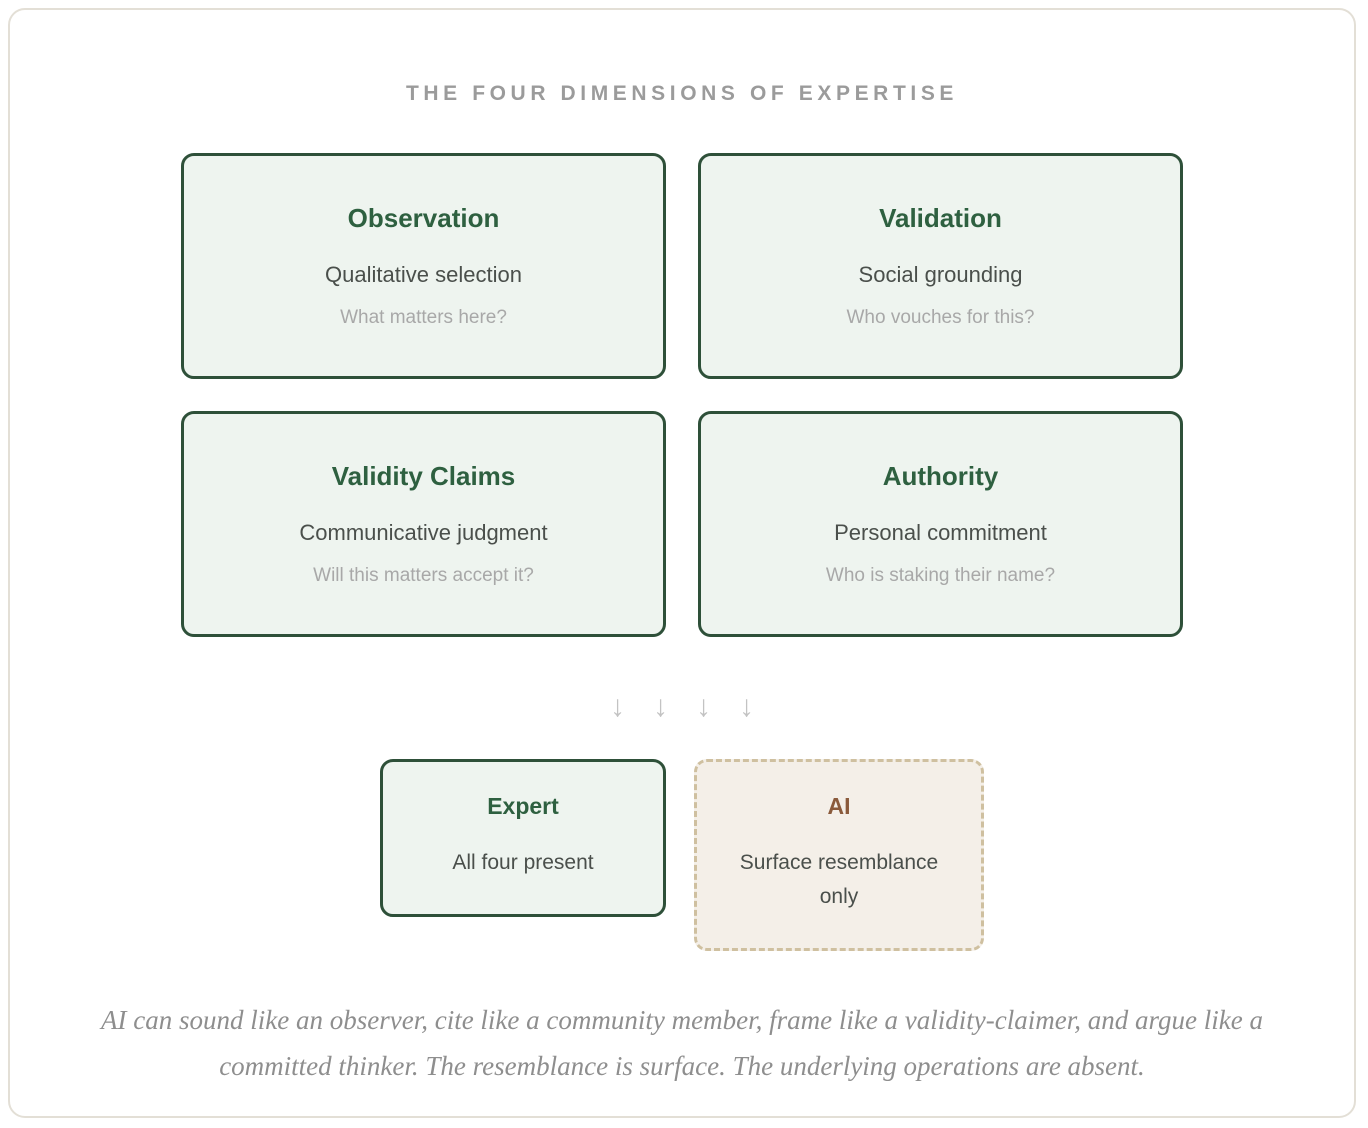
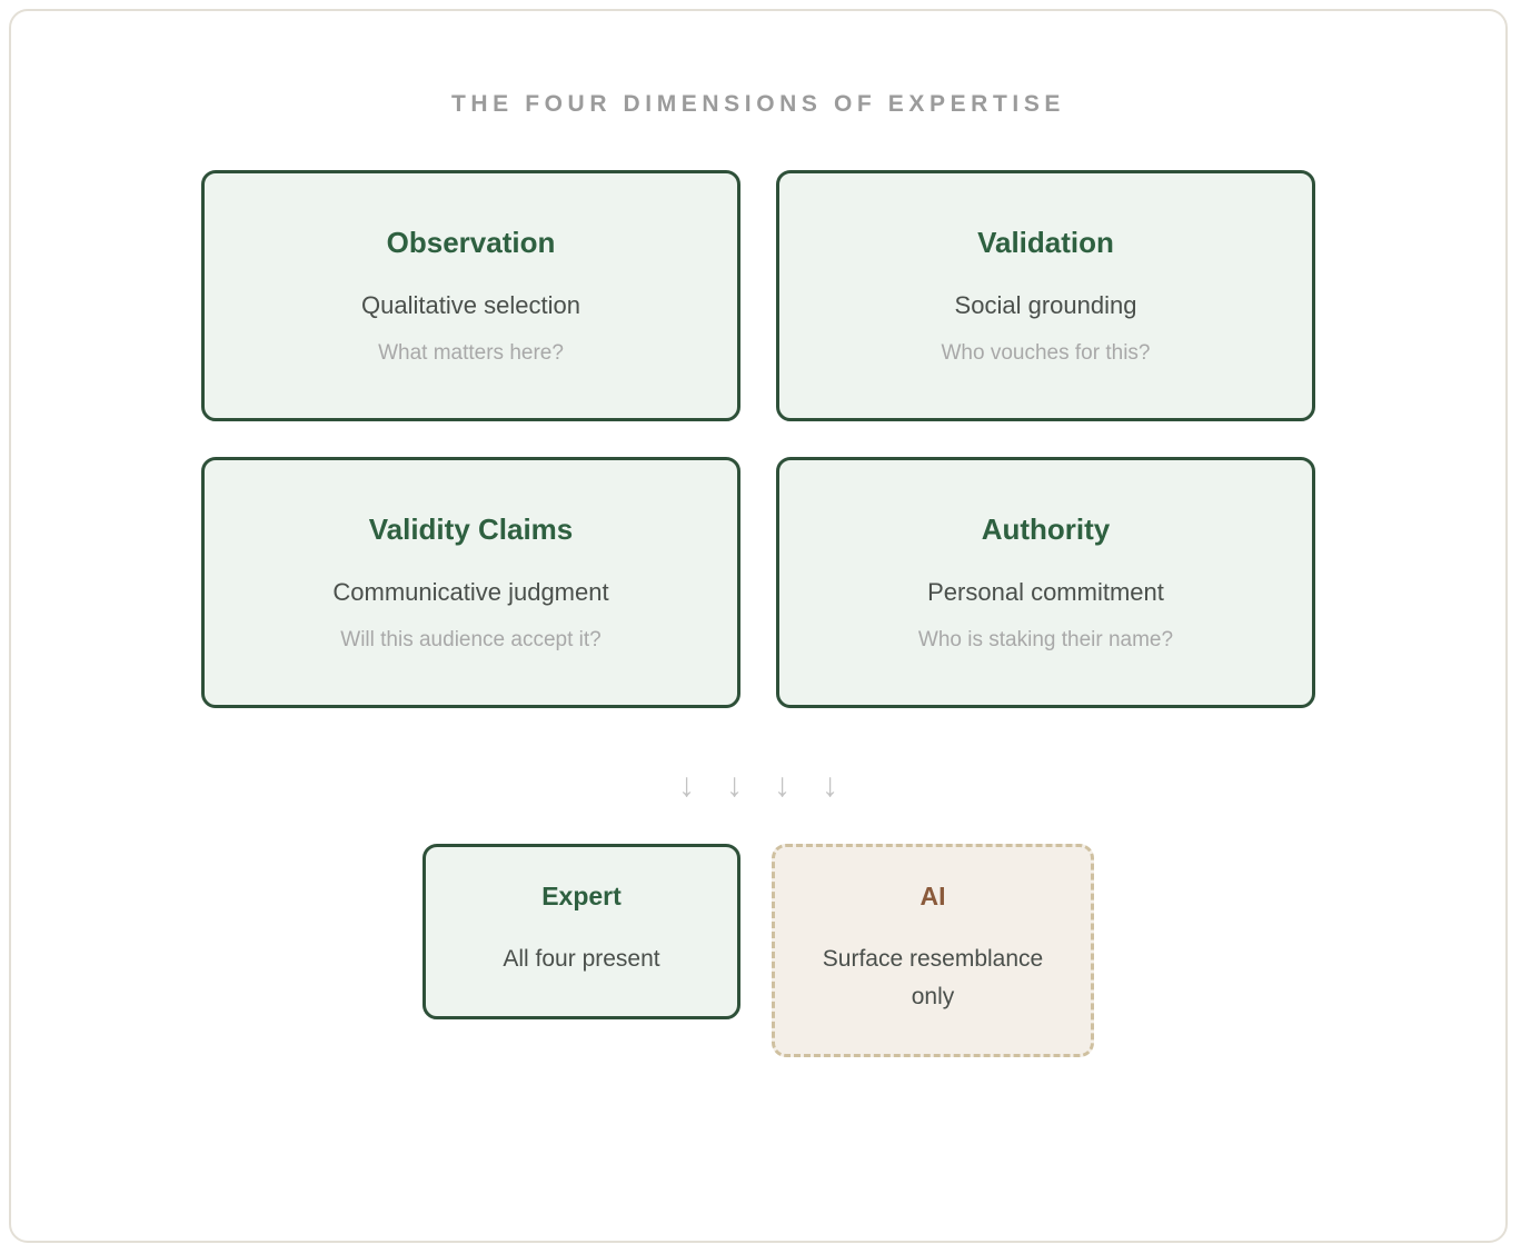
  THE FOUR DIMENSIONS OF EXPERTISE
  Observation
  Qualitative selection
  What matters here?
  Validation
  Social grounding
  Who vouches for this?
  Validity Claims
  Communicative judgment
- Will this matters accept it?
+ Will this audience accept it?
  Authority
  Personal commitment
  Who is staking their name?
  ↓
  ↓
  ↓
  ↓
  Expert
  All four present
  AI
  Surface resemblance only
- AI can sound like an observer, cite like a community member, frame like a validity-claimer, and argue like a committed thinker. The resemblance is surface. The underlying operations are absent.
